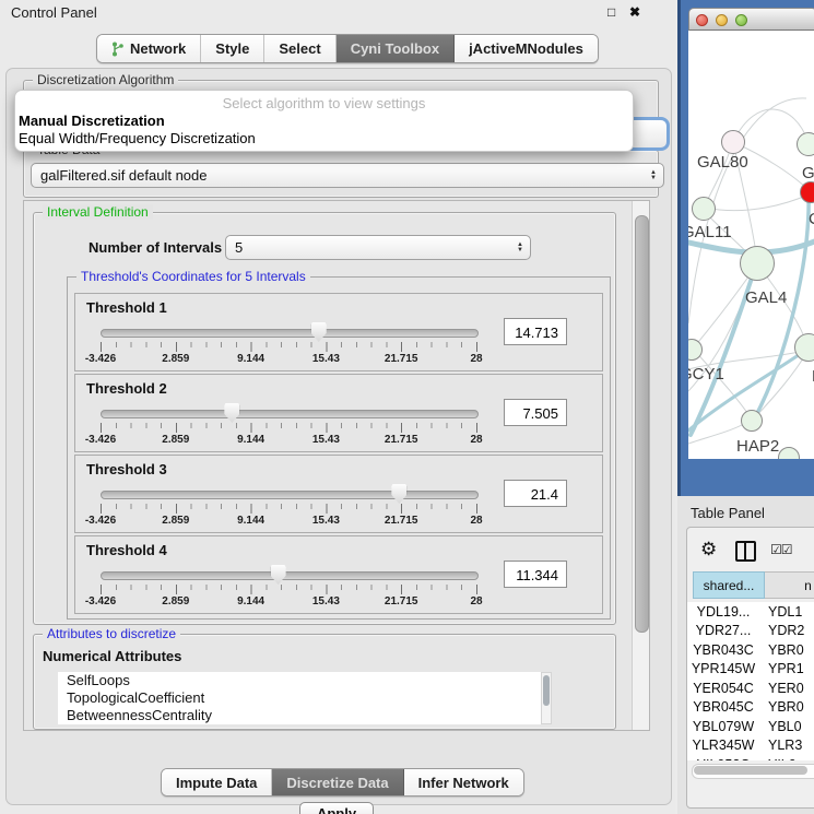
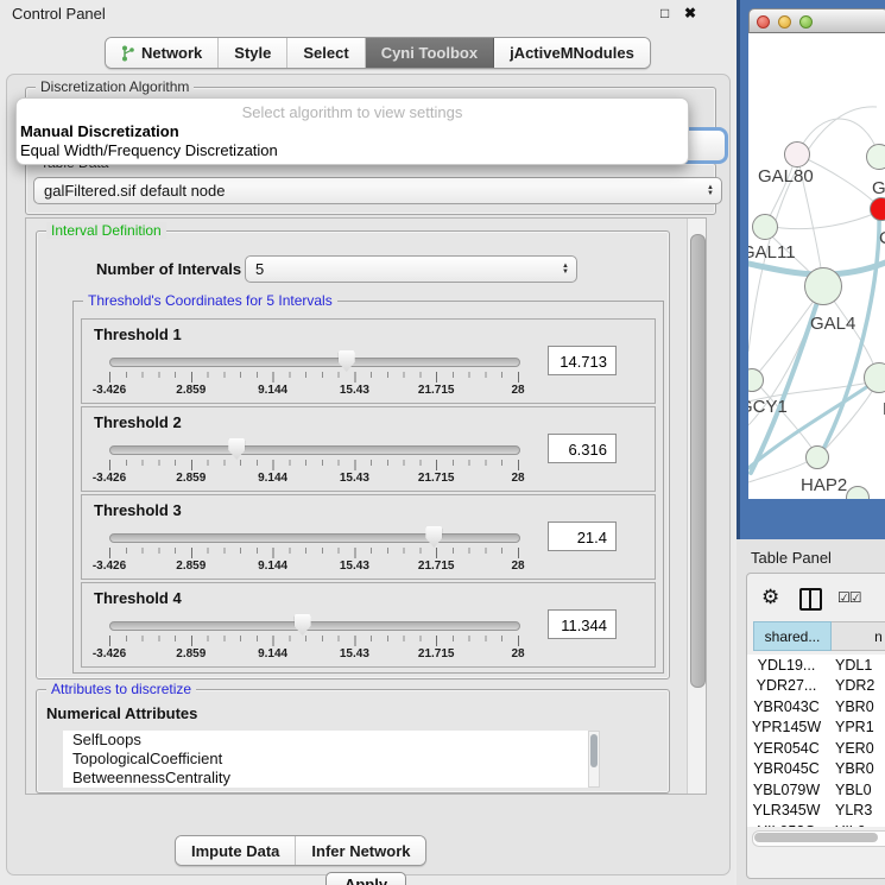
  Control Panel
  □
  ✖
  Network
  Style
  Select
  Cyni Toolbox
  jActiveMNodules
  Discretization Algorithm
  galFiltered.sif default node
  Interval Definition
  Number of Intervals
  5
  Threshold's Coordinates for 5 Intervals
  Threshold 1
  -3.426
  2.859
  9.144
  15.43
  21.715
  28
  14.713
  Threshold 2
  -3.426
  2.859
  9.144
  15.43
  21.715
  28
- 7.505
+ 6.316
  Threshold 3
  -3.426
  2.859
  9.144
  15.43
  21.715
  28
  21.4
  Threshold 4
  -3.426
  2.859
  9.144
  15.43
  21.715
  28
  11.344
  Attributes to discretize
  Numerical Attributes
  SelfLoops
  TopologicalCoefficient
  BetweennessCentrality
  Select algorithm to view settings
  Manual Discretization
  Equal Width/Frequency Discretization
  Impute Data
- Discretize Data
  Infer Network
  GAL80
  GAL11
  GAL4
  CY1
  HAP2
  Table Panel
  ⚙
  ☑☑
  shared...
  n
  YDL19...
  YDL1
  YDR27...
  YDR2
  YBR043C
  YBR0
  YPR145W
  YPR1
  YER054C
  YER0
  YBR045C
  YBR0
  YBL079W
  YBL0
  YLR345W
  YLR3
